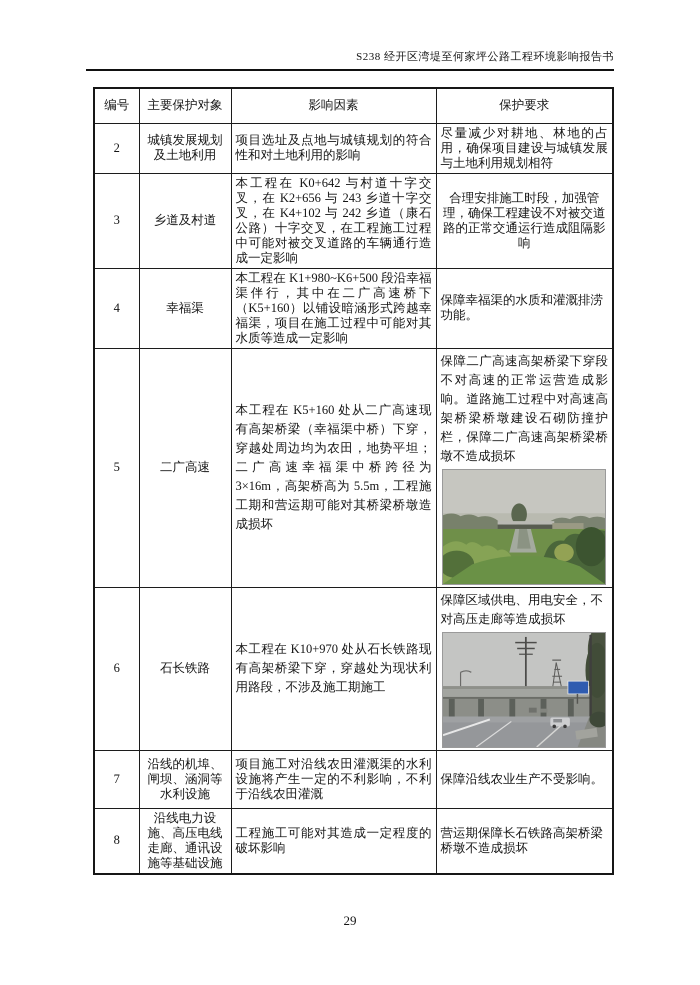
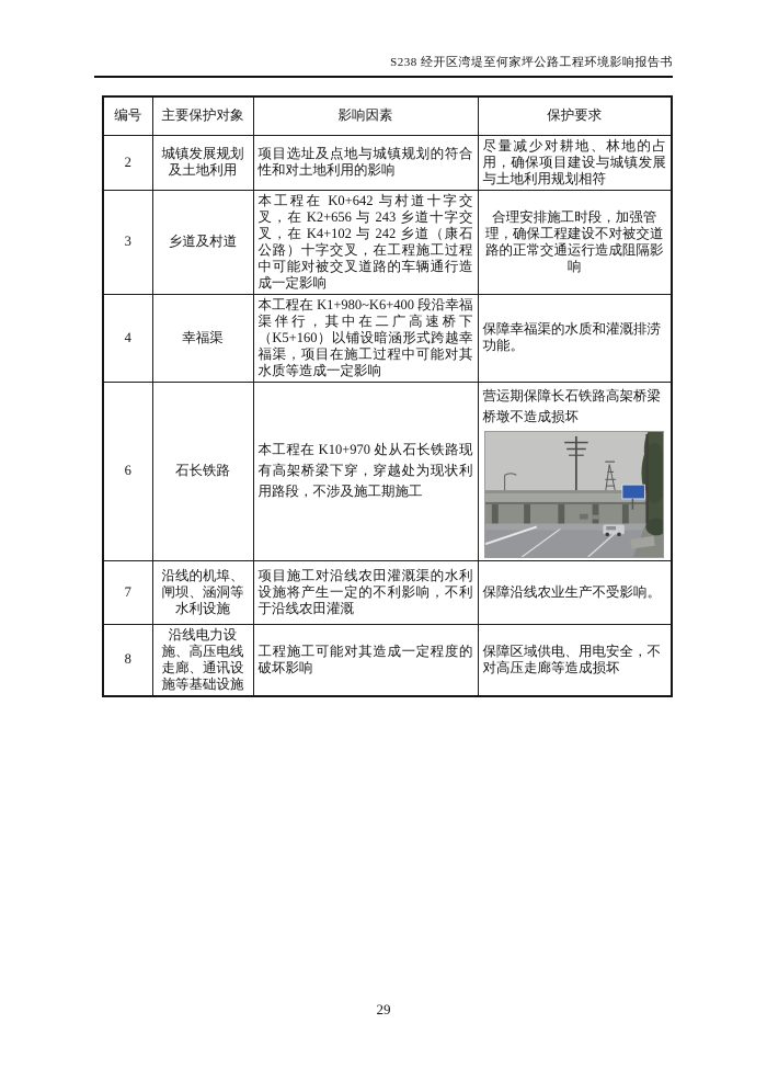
  S238 经开区湾堤至何家坪公路工程环境影响报告书
  编号	主要保护对象	影响因素	保护要求
  2	城镇发展规划及土地利用	项目选址及点地与城镇规划的符合性和对土地利用的影响	尽量减少对耕地、林地的占用，确保项目建设与城镇发展与土地利用规划相符
  3	乡道及村道	本工程在 K0+642 与村道十字交叉，在 K2+656 与 243 乡道十字交叉，在 K4+102 与 242 乡道（康石公路）十字交叉，在工程施工过程中可能对被交叉道路的车辆通行造成一定影响	合理安排施工时段，加强管理，确保工程建设不对被交道路的正常交通运行造成阻隔影响
- 4	幸福渠	本工程在 K1+980~K6+500 段沿幸福渠伴行，其中在二广高速桥下（K5+160）以铺设暗涵形式跨越幸福渠，项目在施工过程中可能对其水质等造成一定影响	保障幸福渠的水质和灌溉排涝功能。
+ 4	幸福渠	本工程在 K1+980~K6+400 段沿幸福渠伴行，其中在二广高速桥下（K5+160）以铺设暗涵形式跨越幸福渠，项目在施工过程中可能对其水质等造成一定影响	保障幸福渠的水质和灌溉排涝功能。
- 5	二广高速	本工程在 K5+160 处从二广高速现有高架桥梁（幸福渠中桥）下穿，穿越处周边均为农田，地势平坦；二广高速幸福渠中桥跨径为 3×16m，高架桥高为 5.5m，工程施工期和营运期可能对其桥梁桥墩造成损坏	保障二广高速高架桥梁下穿段不对高速的正常运营造成影响。道路施工过程中对高速高架桥梁桥墩建设石砌防撞护栏，保障二广高速高架桥梁桥墩不造成损坏
- 6	石长铁路	本工程在 K10+970 处从石长铁路现有高架桥梁下穿，穿越处为现状利用路段，不涉及施工期施工	保障区域供电、用电安全，不对高压走廊等造成损坏
+ 6	石长铁路	本工程在 K10+970 处从石长铁路现有高架桥梁下穿，穿越处为现状利用路段，不涉及施工期施工	营运期保障长石铁路高架桥梁桥墩不造成损坏
  7	沿线的机埠、闸坝、涵洞等水利设施	项目施工对沿线农田灌溉渠的水利设施将产生一定的不利影响，不利于沿线农田灌溉	保障沿线农业生产不受影响。
- 8	沿线电力设施、高压电线走廊、通讯设施等基础设施	工程施工可能对其造成一定程度的破坏影响	营运期保障长石铁路高架桥梁桥墩不造成损坏
+ 8	沿线电力设施、高压电线走廊、通讯设施等基础设施	工程施工可能对其造成一定程度的破坏影响	保障区域供电、用电安全，不对高压走廊等造成损坏
  29
